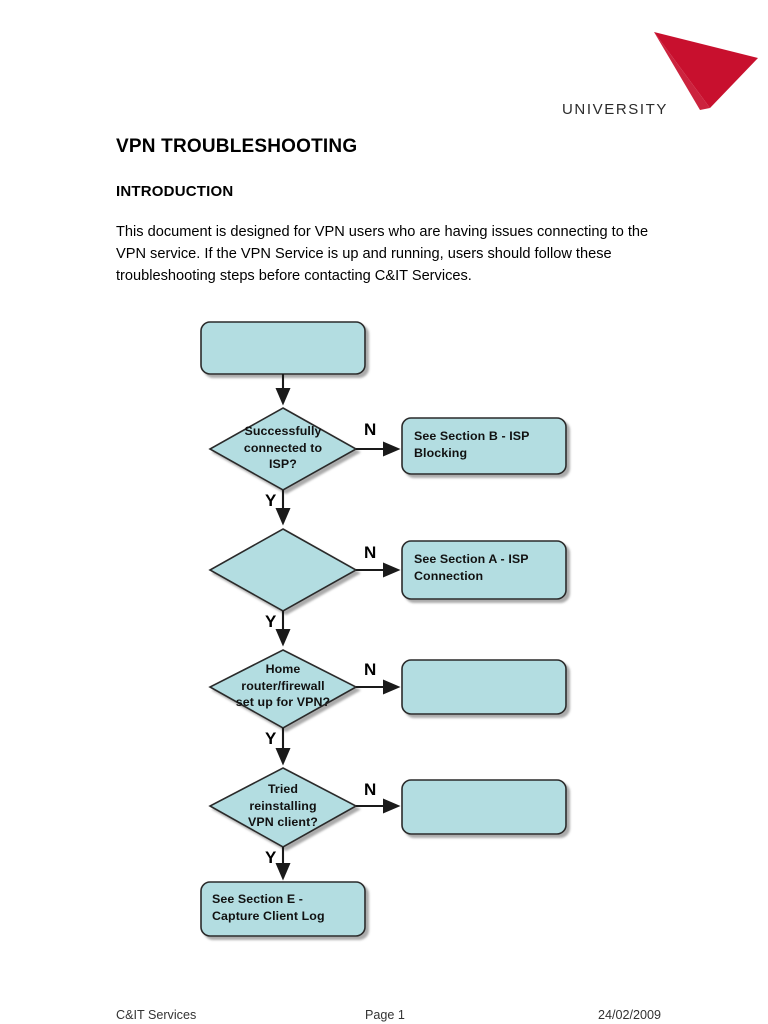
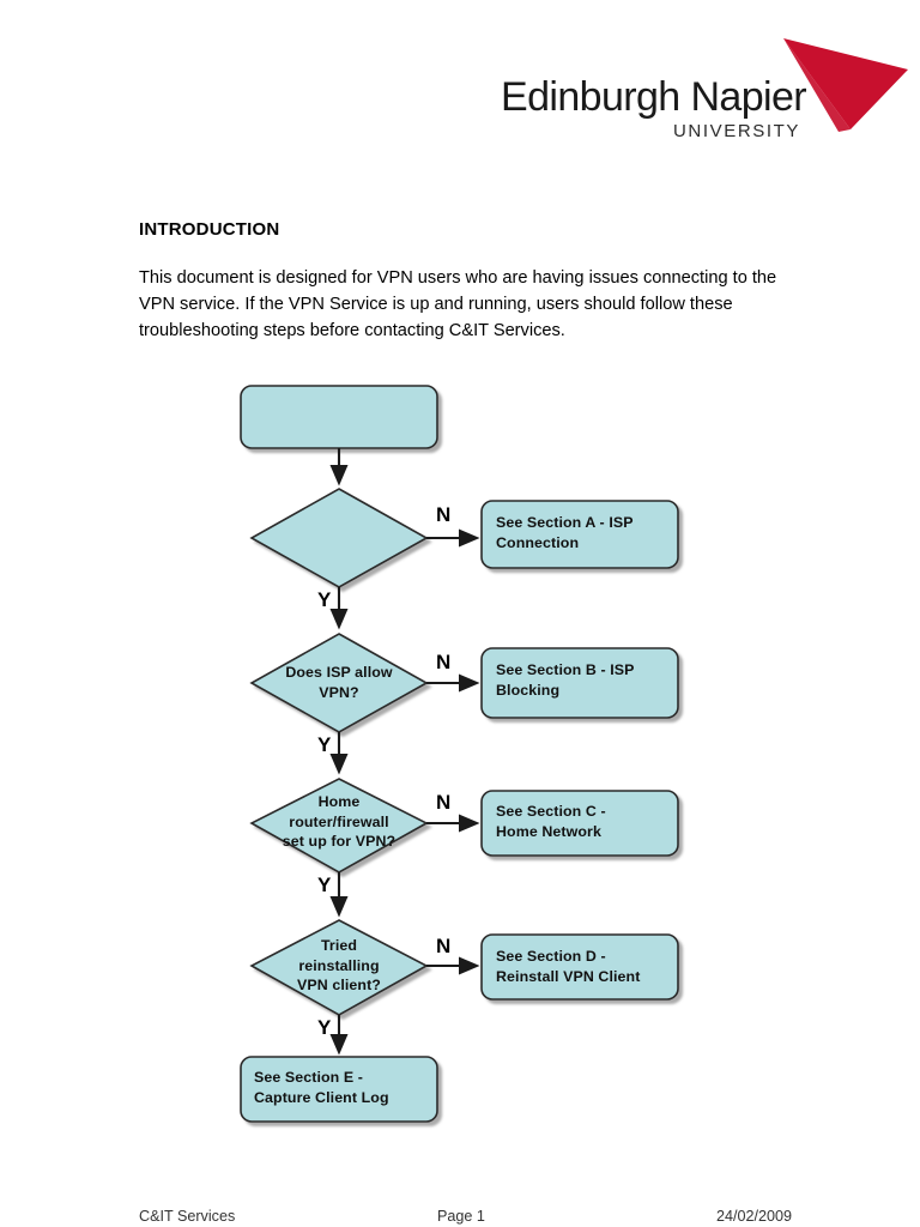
+ Edinburgh Napier
  UNIVERSITY
- VPN TROUBLESHOOTING
  INTRODUCTION
  This document is designed for VPN users who are having issues connecting to the VPN service. If the VPN Service is up and running, users should follow these troubleshooting steps before contacting C&IT Services.
- Successfully
- connected to
- ISP?
  N
  Y
- See Section B - ISP
+ See Section A - ISP
- Blocking
+ Connection
+ Does ISP allow
+ VPN?
  N
  Y
- See Section A - ISP
+ See Section B - ISP
- Connection
+ Blocking
  Home
  router/firewall
  set up for VPN?
  N
  Y
+ See Section C -
+ Home Network
  Tried
  reinstalling
  VPN client?
  N
  Y
+ See Section D -
+ Reinstall VPN Client
  See Section E -
  Capture Client Log
  C&IT Services
  Page 1
  24/02/2009
